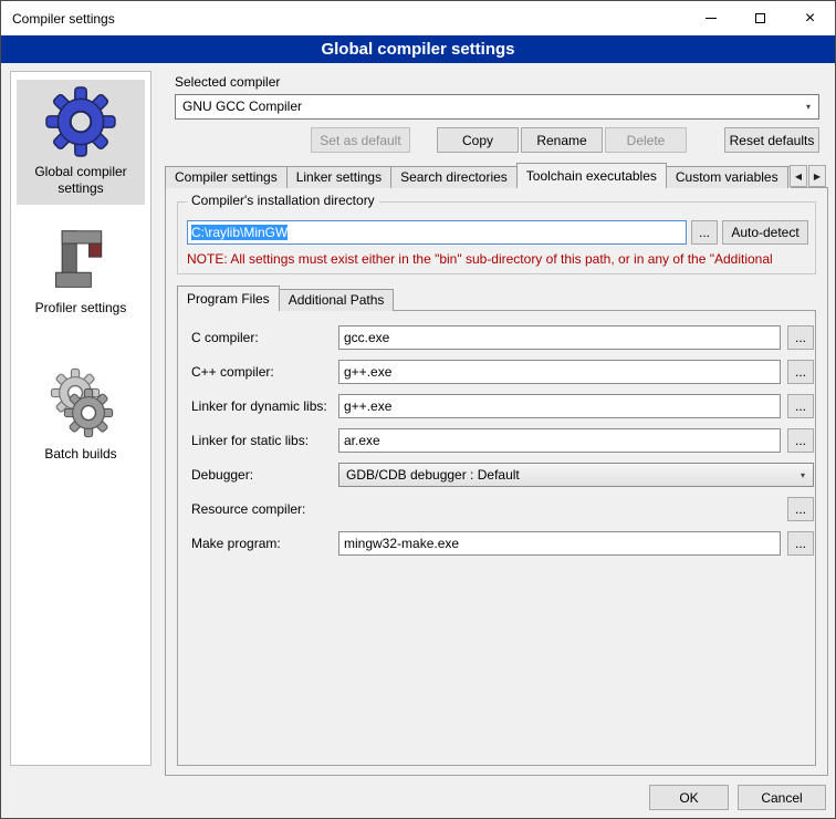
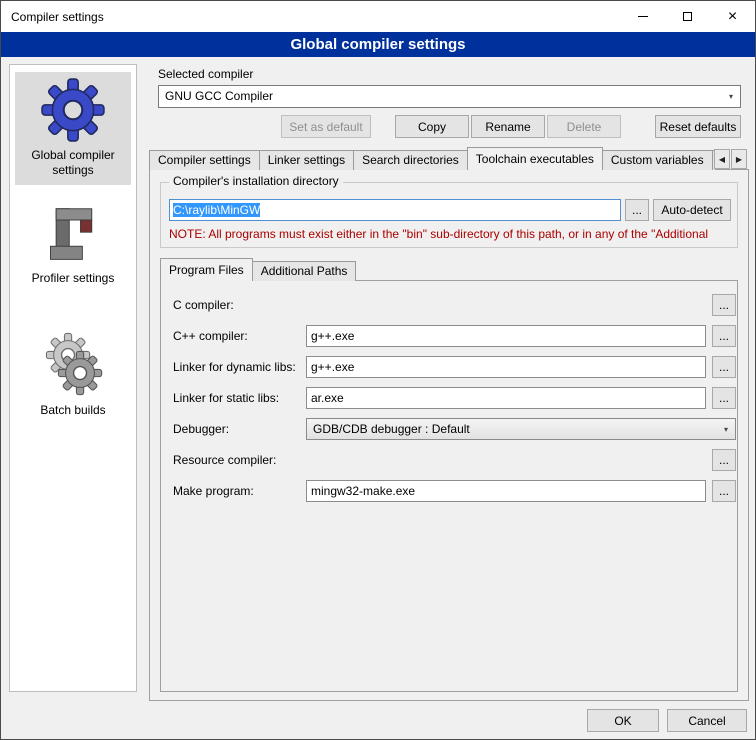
  Compiler settings
  ×
  Global compiler settings
  Global compiler settings
  Profiler settings
  Batch builds
  Selected compiler
  GNU GCC Compiler
  ▾
  Set as default
  Copy
  Rename
  Delete
  Reset defaults
  Compiler settings
  Linker settings
  Search directories
  Toolchain executables
  Custom variables
  ◀
  ▶
  Compiler's installation directory
  C:\raylib\MinGW
  ...
  Auto-detect
- NOTE: All settings must exist either in the "bin" sub-directory of this path, or in any of the "Additional
+ NOTE: All programs must exist either in the "bin" sub-directory of this path, or in any of the "Additional
  Program Files
  Additional Paths
  C compiler:
- gcc.exe
  ...
  C++ compiler:
  g++.exe
  ...
  Linker for dynamic libs:
  g++.exe
  ...
  Linker for static libs:
  ar.exe
  ...
  Debugger:
  GDB/CDB debugger : Default
  ▾
  Resource compiler:
  ...
  Make program:
  mingw32-make.exe
  ...
  OK
  Cancel
